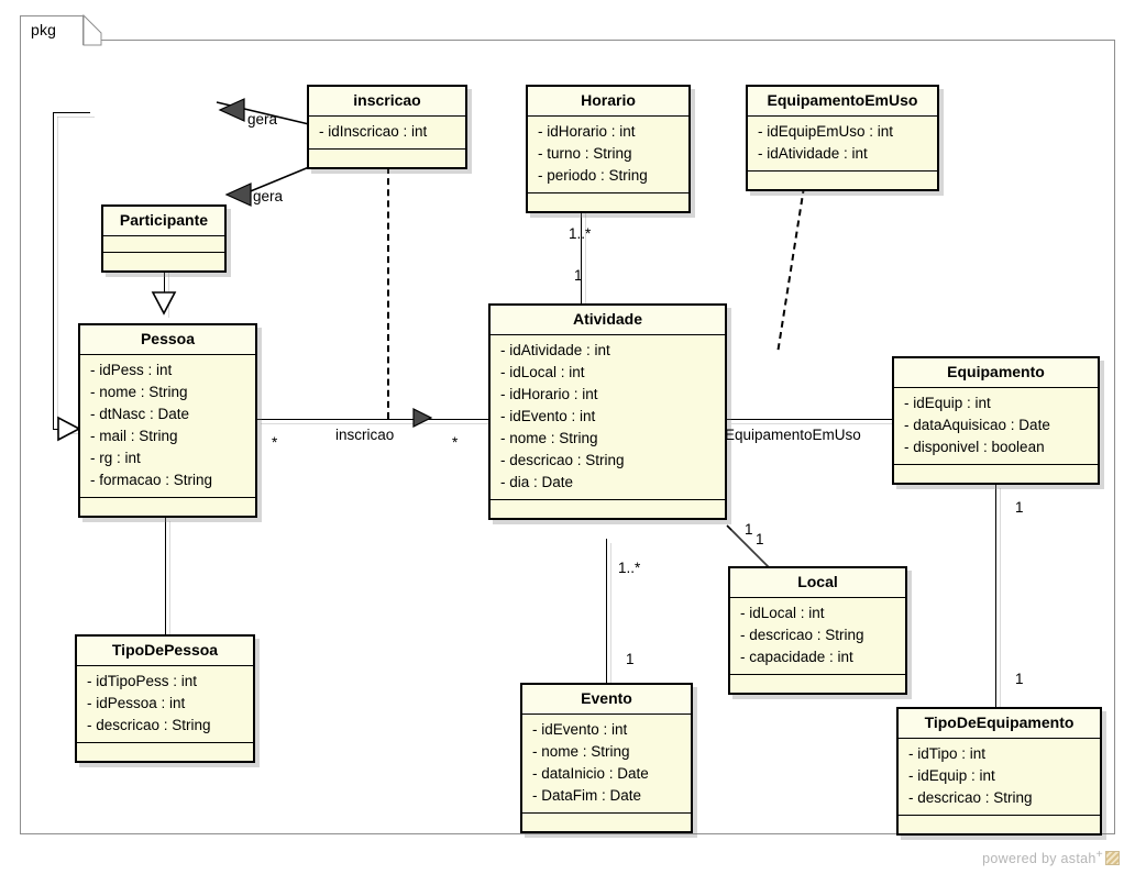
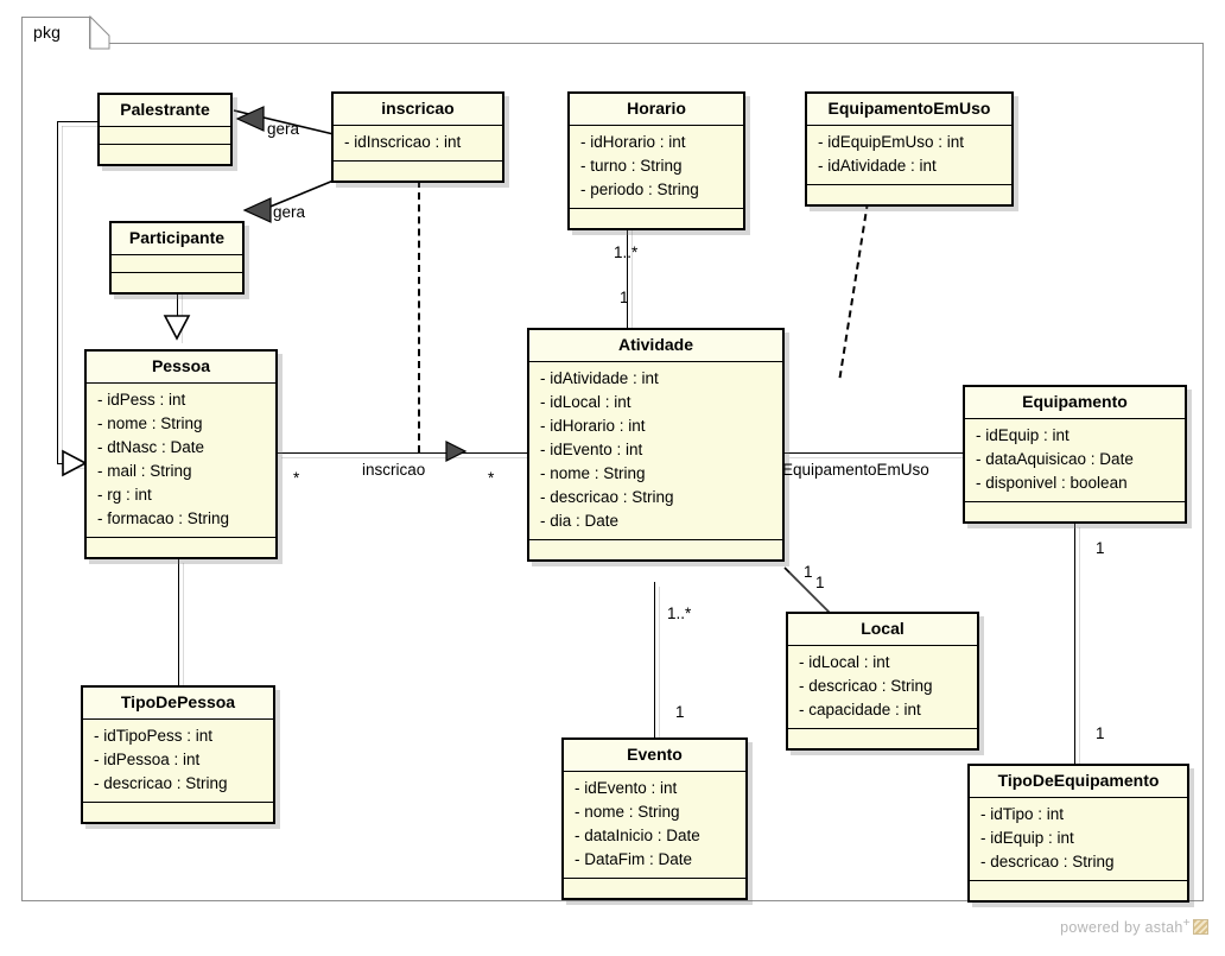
  pkg
+ Palestrante
  inscricao
  - idInscricao : int
  Horario
  - idHorario : int
  - turno : String
  - periodo : String
  EquipamentoEmUso
  - idEquipEmUso : int
  - idAtividade : int
  Participante
  Pessoa
  - idPess : int
  - nome : String
  - dtNasc : Date
  - mail : String
  - rg : int
  - formacao : String
  Atividade
  - idAtividade : int
  - idLocal : int
  - idHorario : int
  - idEvento : int
  - nome : String
  - descricao : String
  - dia : Date
  Equipamento
  - idEquip : int
  - dataAquisicao : Date
  - disponivel : boolean
  TipoDePessoa
  - idTipoPess : int
  - idPessoa : int
  - descricao : String
  Local
  - idLocal : int
  - descricao : String
  - capacidade : int
  Evento
  - idEvento : int
  - nome : String
  - dataInicio : Date
  - DataFim : Date
  TipoDeEquipamento
  - idTipo : int
  - idEquip : int
  - descricao : String
  gera
  gera
  inscricao
  EquipamentoEmUso
  1..*
  1
  1..*
  1
  1
  1
  1
  1
  *
  *
  powered by astah+
